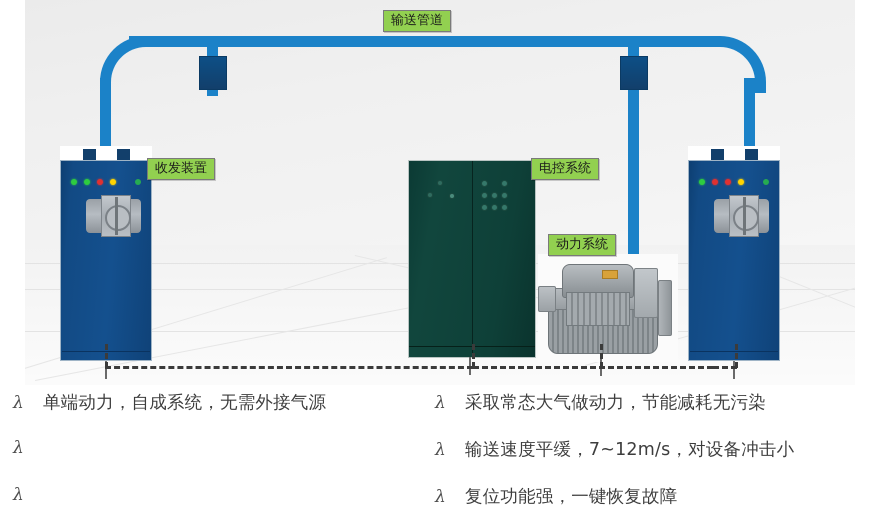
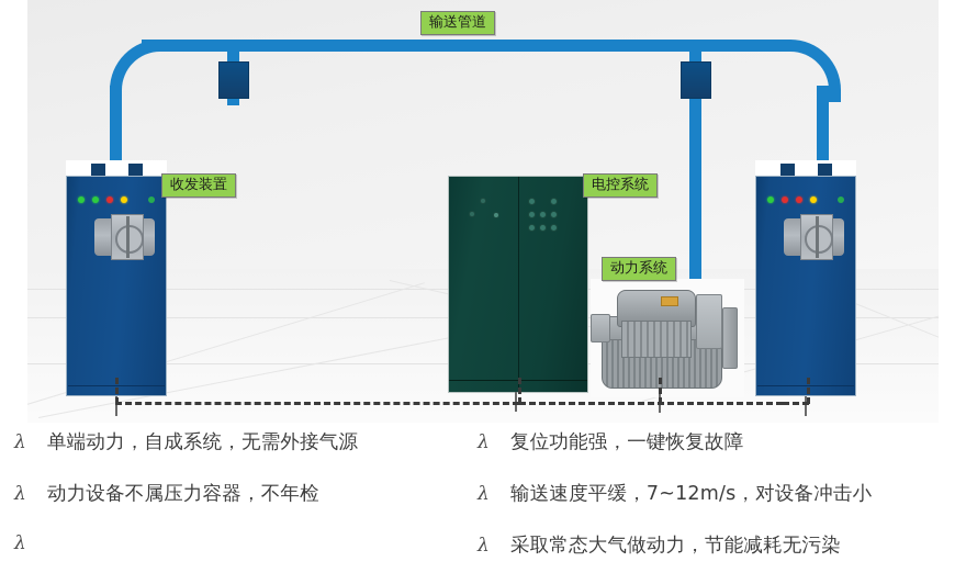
  输送管道
  收发装置
  电控系统
  动力系统
  λ
  单端动力，自成系统，无需外接气源
  λ
+ 动力设备不属压力容器，不年检
  λ
  λ
- 采取常态大气做动力，节能减耗无污染
+ 复位功能强，一键恢复故障
  λ
  输送速度平缓，7~12m/s，对设备冲击小
  λ
- 复位功能强，一键恢复故障
+ 采取常态大气做动力，节能减耗无污染
